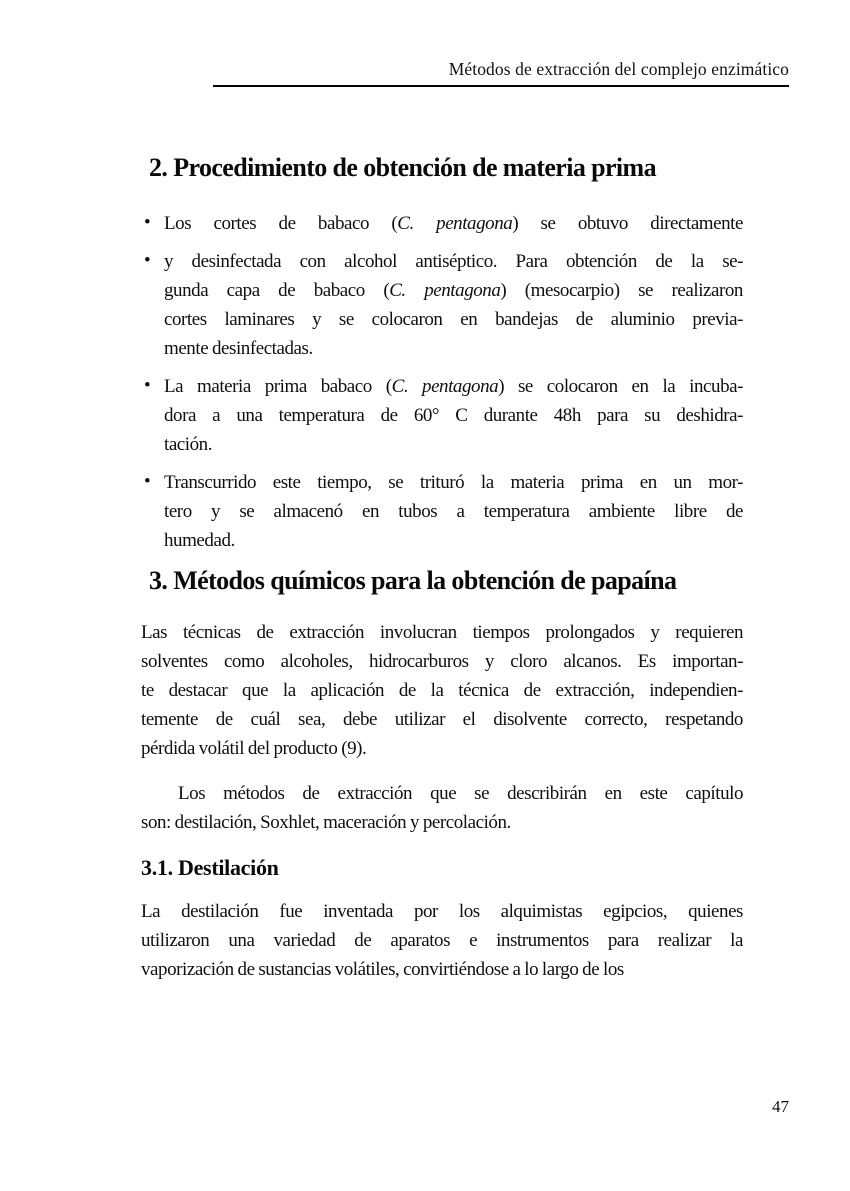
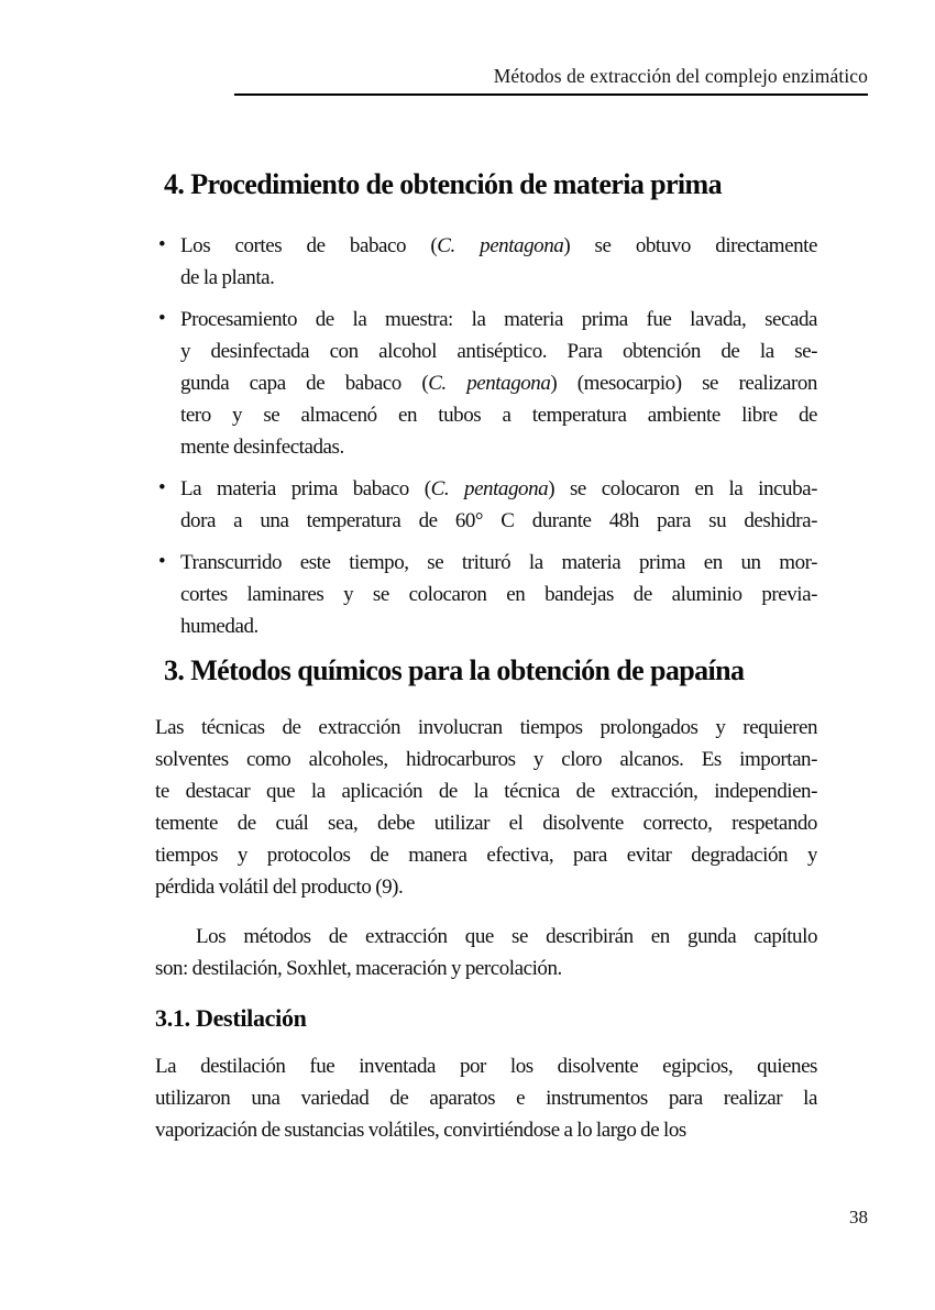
  Métodos de extracción del complejo enzimático
- 2. Procedimiento de obtención de materia prima
+ 4. Procedimiento de obtención de materia prima
  •
  Los cortes de babaco (C. pentagona) se obtuvo directamente
+ de la planta.
  •
+ Procesamiento de la muestra: la materia prima fue lavada, secada
  y desinfectada con alcohol antiséptico. Para obtención de la se-
  gunda capa de babaco (C. pentagona) (mesocarpio) se realizaron
- cortes laminares y se colocaron en bandejas de aluminio previa-
+ tero y se almacenó en tubos a temperatura ambiente libre de
  mente desinfectadas.
  •
  La materia prima babaco (C. pentagona) se colocaron en la incuba-
  dora a una temperatura de 60° C durante 48h para su deshidra-
- tación.
  •
  Transcurrido este tiempo, se trituró la materia prima en un mor-
- tero y se almacenó en tubos a temperatura ambiente libre de
+ cortes laminares y se colocaron en bandejas de aluminio previa-
  humedad.
  3. Métodos químicos para la obtención de papaína
  Las técnicas de extracción involucran tiempos prolongados y requieren
  solventes como alcoholes, hidrocarburos y cloro alcanos. Es importan-
  te destacar que la aplicación de la técnica de extracción, independien-
  temente de cuál sea, debe utilizar el disolvente correcto, respetando
+ tiempos y protocolos de manera efectiva, para evitar degradación y
  pérdida volátil del producto (9).
- Los métodos de extracción que se describirán en este capítulo
+ Los métodos de extracción que se describirán en gunda capítulo
  son: destilación, Soxhlet, maceración y percolación.
  3.1. Destilación
- La destilación fue inventada por los alquimistas egipcios, quienes
+ La destilación fue inventada por los disolvente egipcios, quienes
  utilizaron una variedad de aparatos e instrumentos para realizar la
  vaporización de sustancias volátiles, convirtiéndose a lo largo de los
- 47
+ 38
